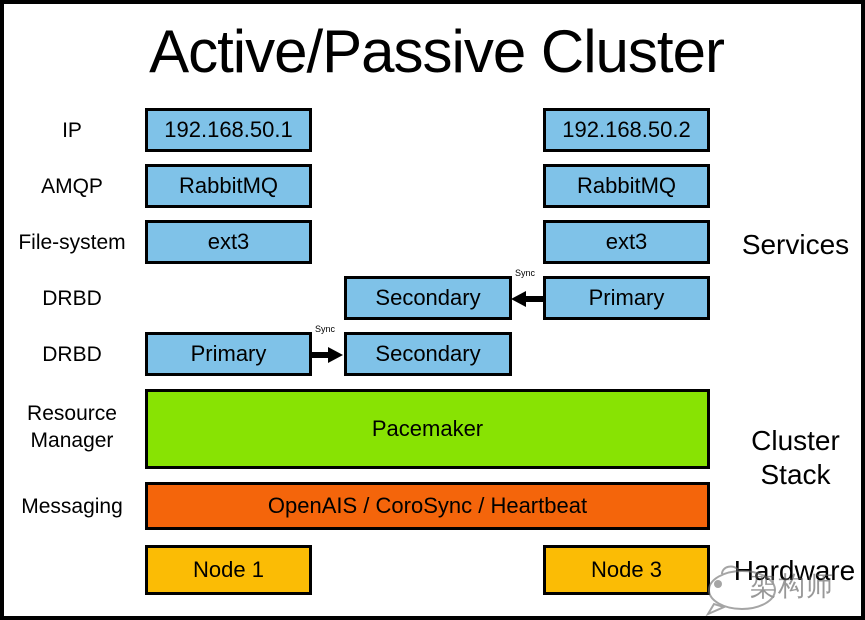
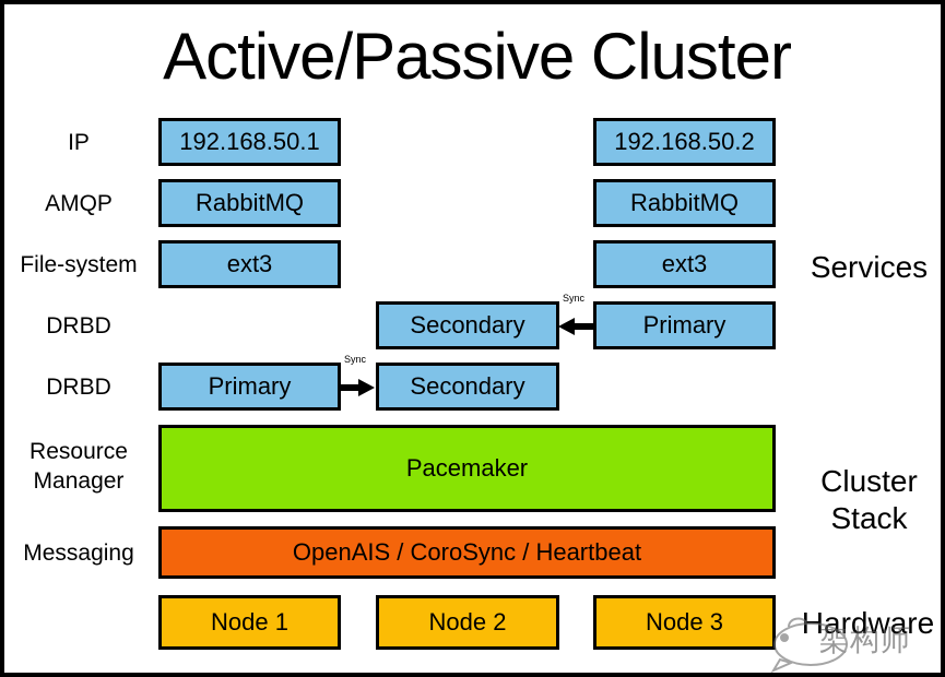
  Active/Passive Cluster
  IP
  AMQP
  File-system
  DRBD
  DRBD
  Resource
  Manager
  Messaging
  Services
  Cluster
  Stack
  Hardware
  192.168.50.1
  192.168.50.2
  RabbitMQ
  RabbitMQ
  ext3
  ext3
  Secondary
  Primary
  Sync
  Primary
  Secondary
  Sync
  Pacemaker
  OpenAIS / CoroSync / Heartbeat
  Node 1
+ Node 2
  Node 3
  架构师
